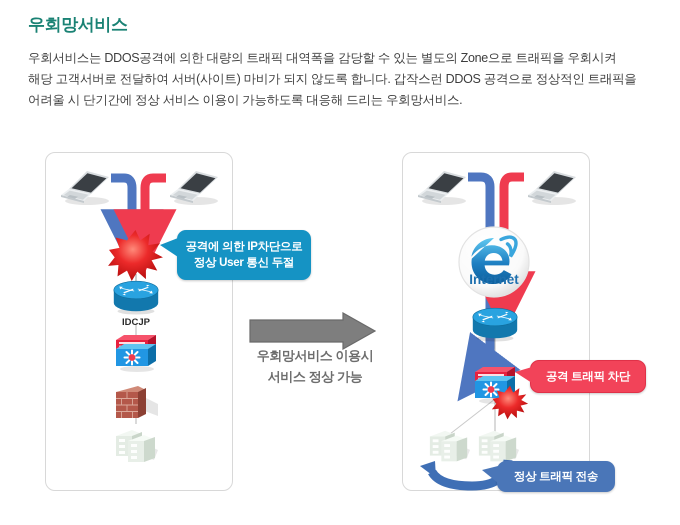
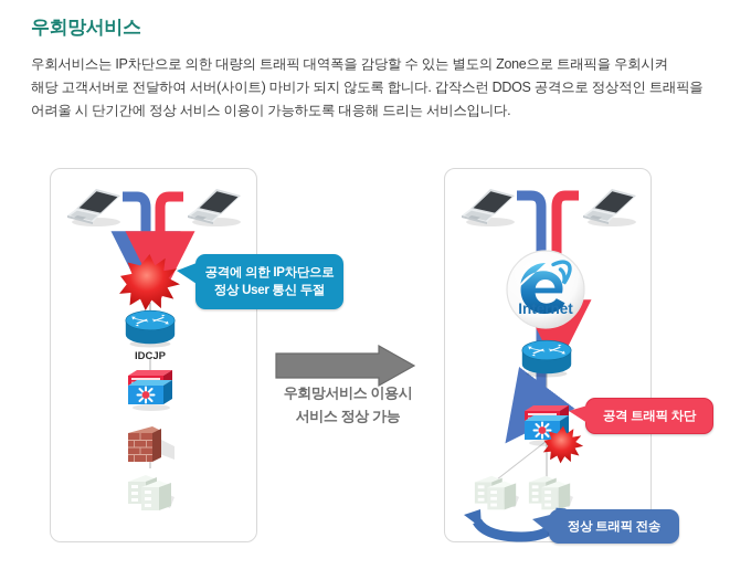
  우회망서비스
- 우회서비스는 DDOS공격에 의한 대량의 트래픽 대역폭을 감당할 수 있는 별도의 Zone으로 트래픽을 우회시켜
+ 우회서비스는 IP차단으로 의한 대량의 트래픽 대역폭을 감당할 수 있는 별도의 Zone으로 트래픽을 우회시켜
  해당 고객서버로 전달하여 서버(사이트) 마비가 되지 않도록 합니다. 갑작스런 DDOS 공격으로 정상적인 트래픽을
- 어려울 시 단기간에 정상 서비스 이용이 가능하도록 대응해 드리는 우회망서비스.
+ 어려울 시 단기간에 정상 서비스 이용이 가능하도록 대응해 드리는 서비스입니다.
  IDCJP
  공격에 의한 IP차단으로
  정상 User 통신 두절
  우회망서비스 이용시
  서비스 정상 가능
  공격 트래픽 차단
  정상 트래픽 전송
